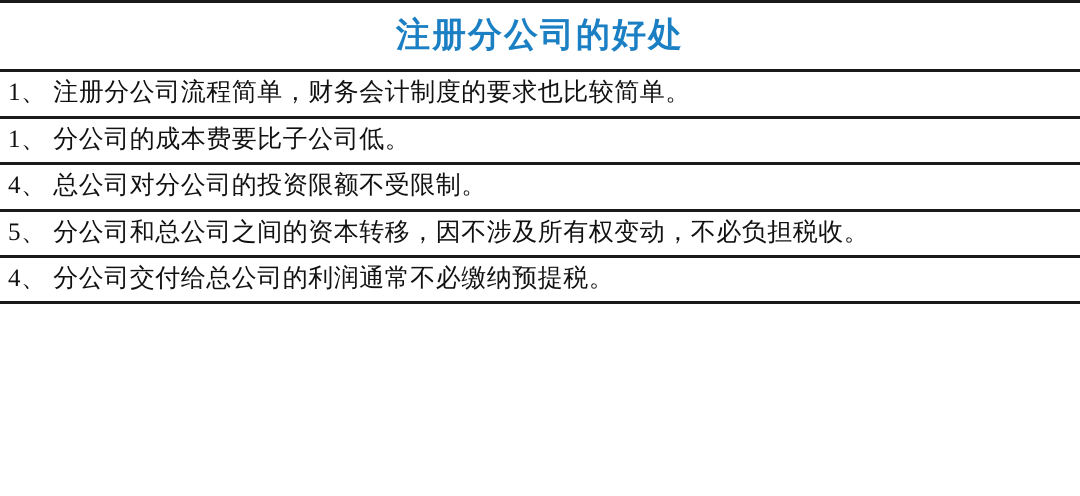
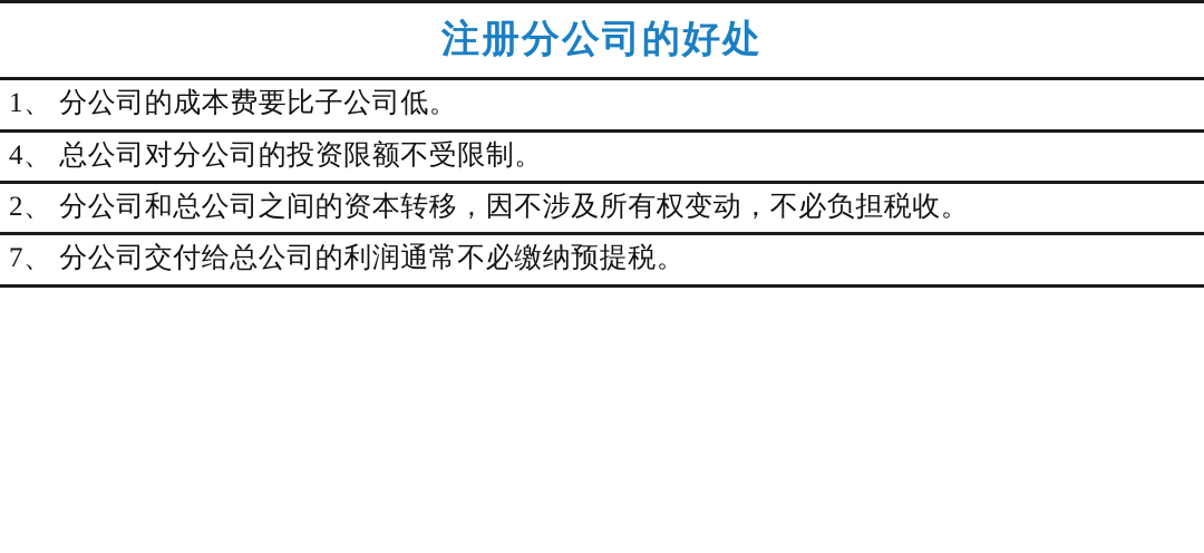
  注册分公司的好处
- 1、 注册分公司流程简单，财务会计制度的要求也比较简单。
  1、 分公司的成本费要比子公司低。
  4、 总公司对分公司的投资限额不受限制。
- 5、 分公司和总公司之间的资本转移，因不涉及所有权变动，不必负担税收。
+ 2、 分公司和总公司之间的资本转移，因不涉及所有权变动，不必负担税收。
- 4、 分公司交付给总公司的利润通常不必缴纳预提税。
+ 7、 分公司交付给总公司的利润通常不必缴纳预提税。
